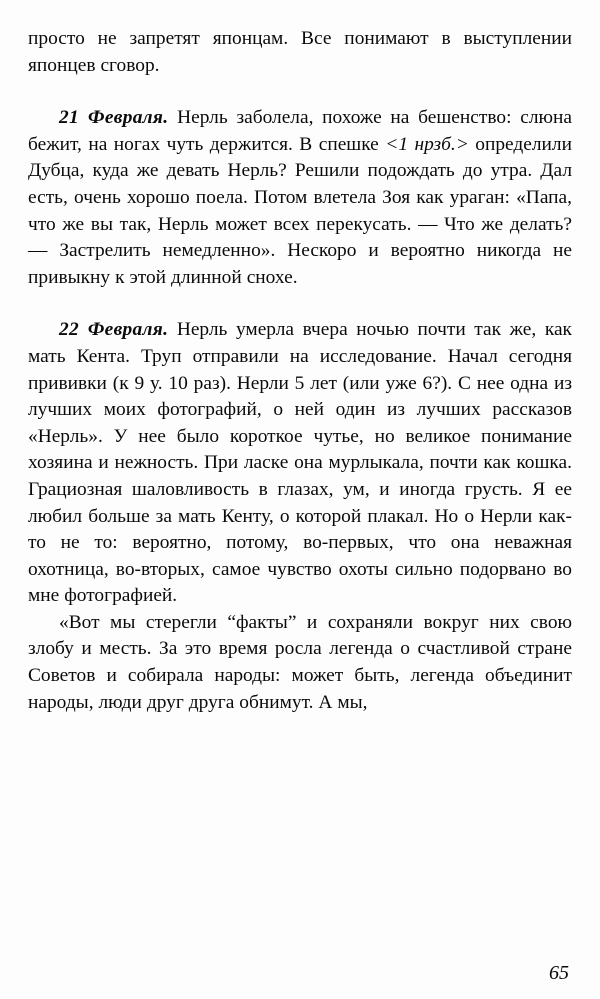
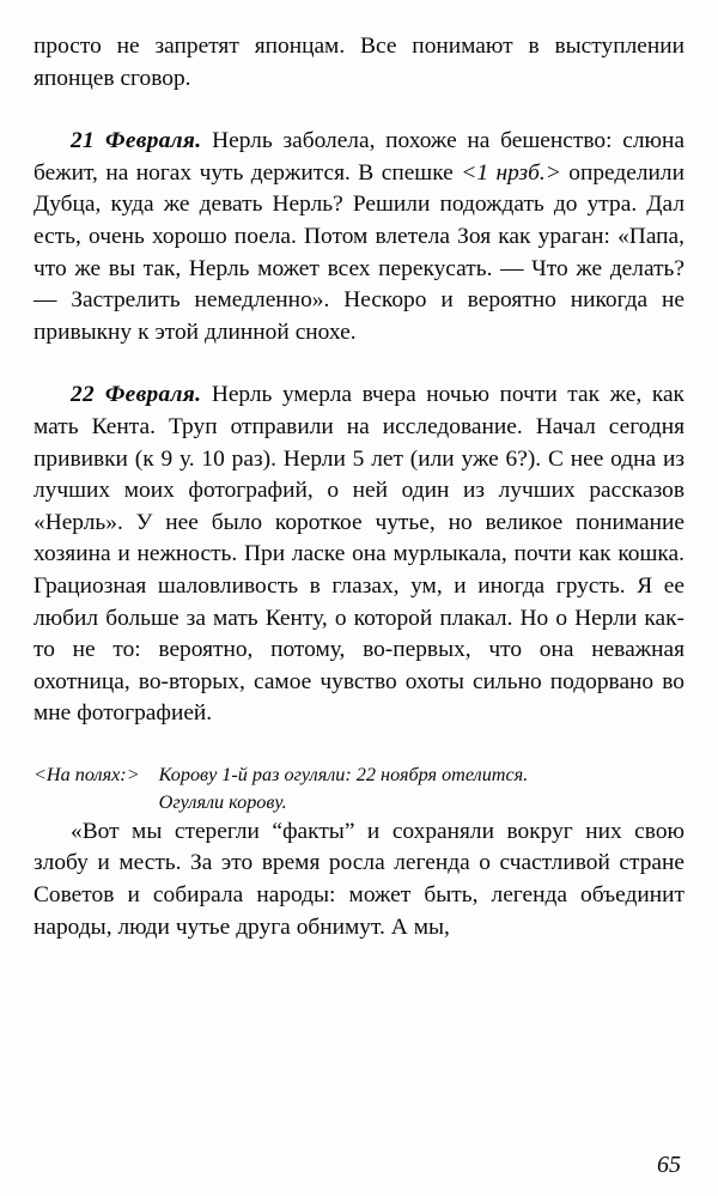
  просто не запретят японцам. Все понимают в выступлении японцев сговор.
  21 Февраля. Нерль заболела, похоже на бешенство: слюна бежит, на ногах чуть держится. В спешке <1 нрзб.> определили Дубца, куда же девать Нерль? Решили подождать до утра. Дал есть, очень хорошо поела. Потом влетела Зоя как ураган: «Папа, что же вы так, Нерль может всех перекусать. — Что же делать? — Застрелить немедленно». Нескоро и вероятно никогда не привыкну к этой длинной снохе.
  22 Февраля. Нерль умерла вчера ночью почти так же, как мать Кента. Труп отправили на исследование. Начал сегодня прививки (к 9 у. 10 раз). Нерли 5 лет (или уже 6?). С нее одна из лучших моих фотографий, о ней один из лучших рассказов «Нерль». У нее было короткое чутье, но великое понимание хозяина и нежность. При ласке она мурлыкала, почти как кошка. Грациозная шаловливость в глазах, ум, и иногда грусть. Я ее любил больше за мать Кенту, о которой плакал. Но о Нерли как-то не то: вероятно, потому, во-первых, что она неважная охотница, во-вторых, самое чувство охоты сильно подорвано во мне фотографией.
+ <На полях:>
+ Корову 1-й раз огуляли: 22 ноября отелится.
+ Огуляли корову.
- «Вот мы стерегли “факты” и сохраняли вокруг них свою злобу и месть. За это время росла легенда о счастливой стране Советов и собирала народы: может быть, легенда объединит народы, люди друг друга обнимут. А мы,
+ «Вот мы стерегли “факты” и сохраняли вокруг них свою злобу и месть. За это время росла легенда о счастливой стране Советов и собирала народы: может быть, легенда объединит народы, люди чутье друга обнимут. А мы,
  65
